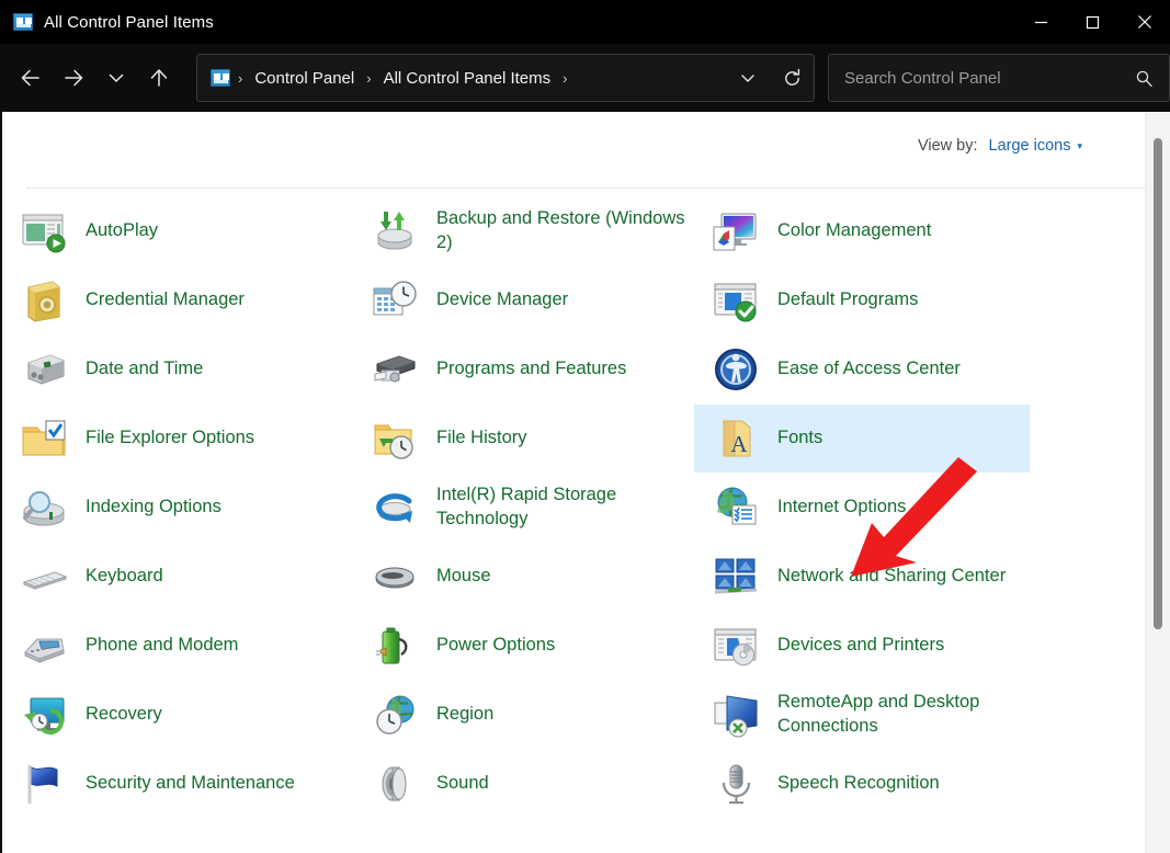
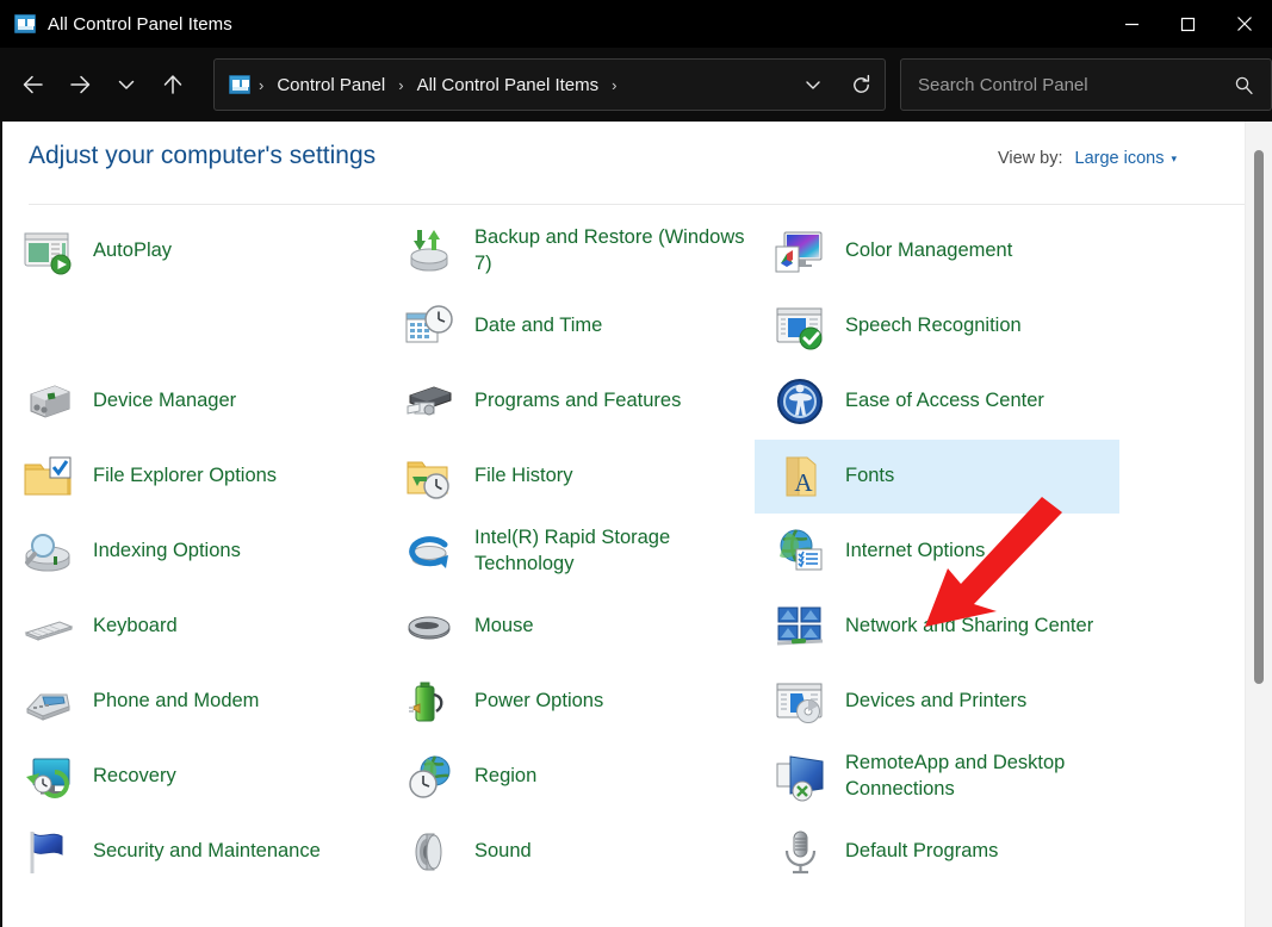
  All Control Panel Items
  ›
  Control Panel
  ›
  All Control Panel Items
  ›
  Search Control Panel
+ Adjust your computer's settings
  View by:
  Large icons
  ▾
  AutoPlay
- Credential Manager
- Date and Time
+ Device Manager
  File Explorer Options
  Indexing Options
  Keyboard
  Phone and Modem
  Recovery
  Security and Maintenance
- Backup and Restore (Windows 2)
+ Backup and Restore (Windows 7)
- Device Manager
+ Date and Time
  Programs and Features
  File History
  Intel(R) Rapid Storage Technology
  Mouse
  Power Options
  Region
  Sound
  Color Management
- Default Programs
+ Speech Recognition
  Ease of Access Center
  A
  Fonts
  Internet Options
  Networknd Sharing Center
  Devices and Printers
  RemoteApp and Desktop Connections
- Speech Recognition
+ Default Programs
